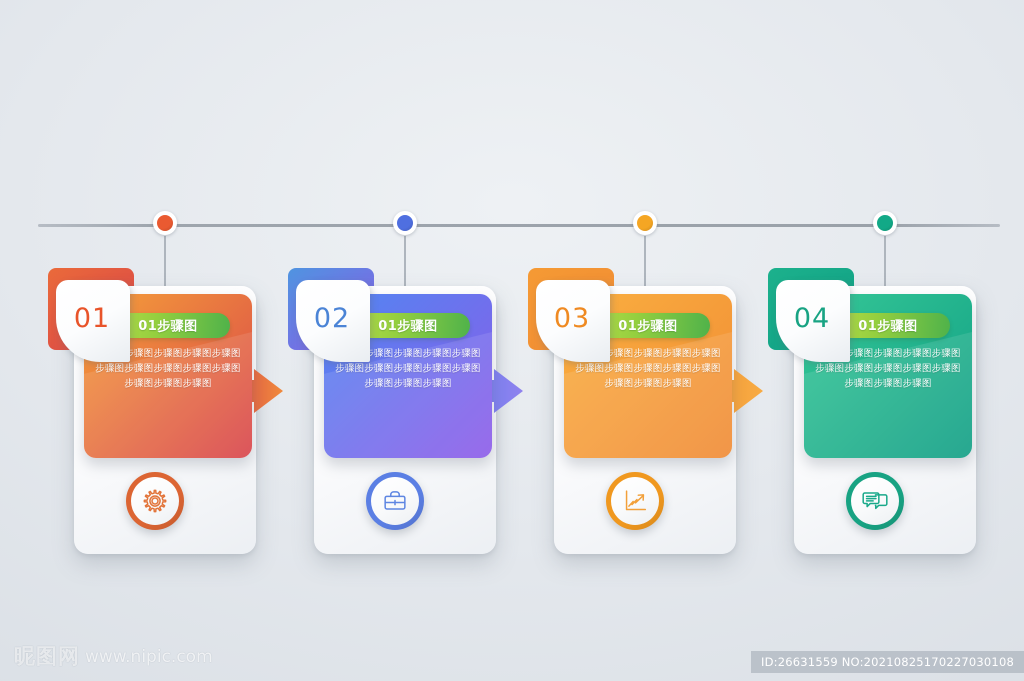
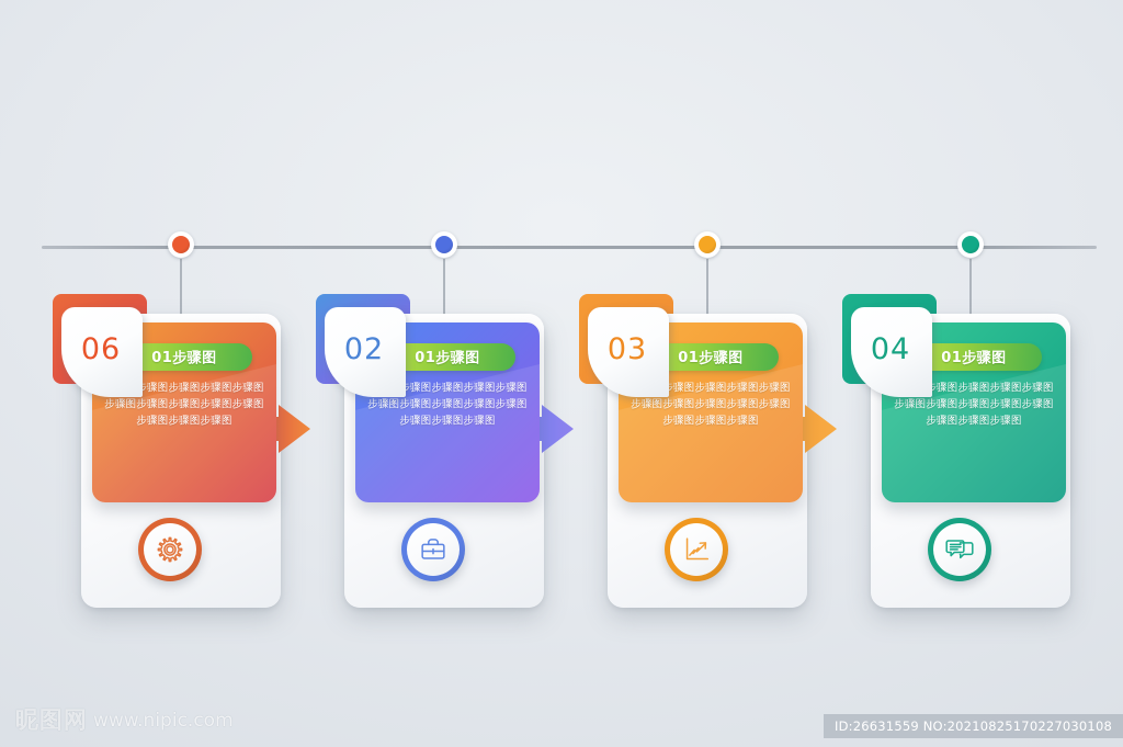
  01步骤图
  骤图步骤图步骤图步骤图步骤图步骤图步骤图步骤图步骤图步骤图步骤图步骤图
- 01
+ 06
  01步骤图
  骤图步骤图步骤图步骤图步骤图步骤图步骤图步骤图步骤图步骤图步骤图步骤图
  02
  01步骤图
  骤图步骤图步骤图步骤图步骤图步骤图步骤图步骤图步骤图步骤图步骤图步骤图
  03
  01步骤图
  骤图步骤图步骤图步骤图步骤图步骤图步骤图步骤图步骤图步骤图步骤图步骤图
  04
  昵图网
  www.nipic.com
  ID:26631559 NO:20210825170227030108
